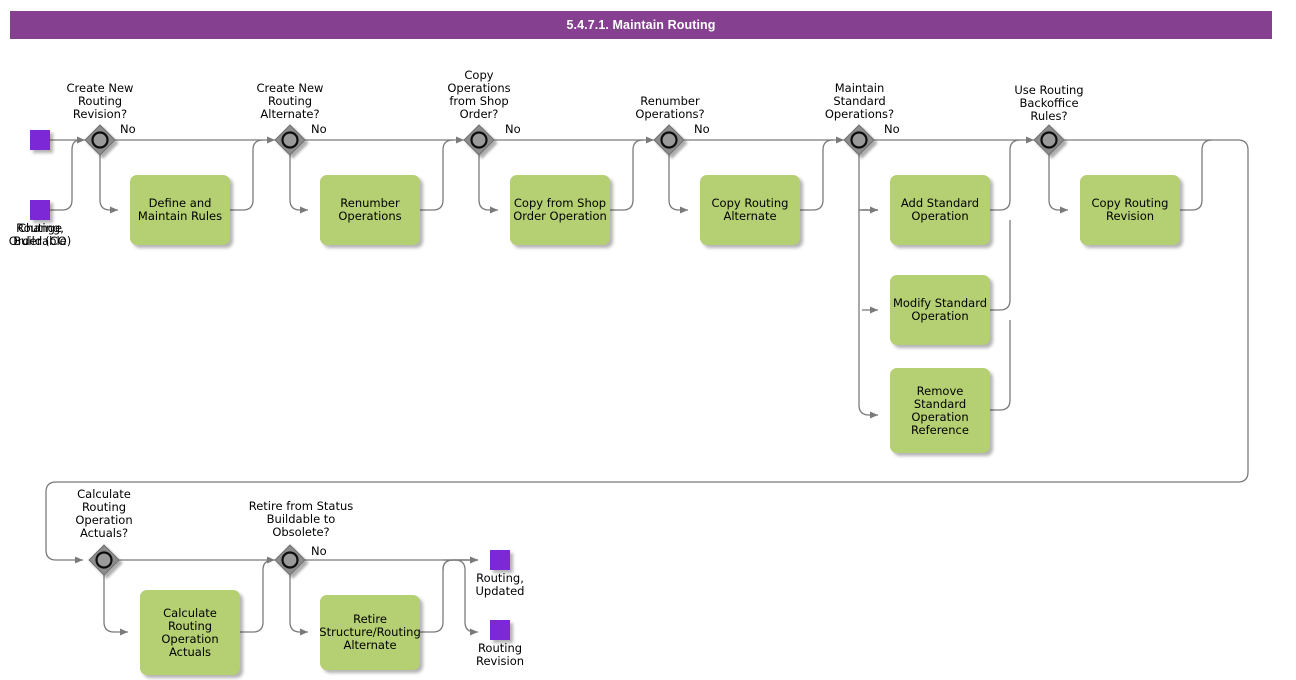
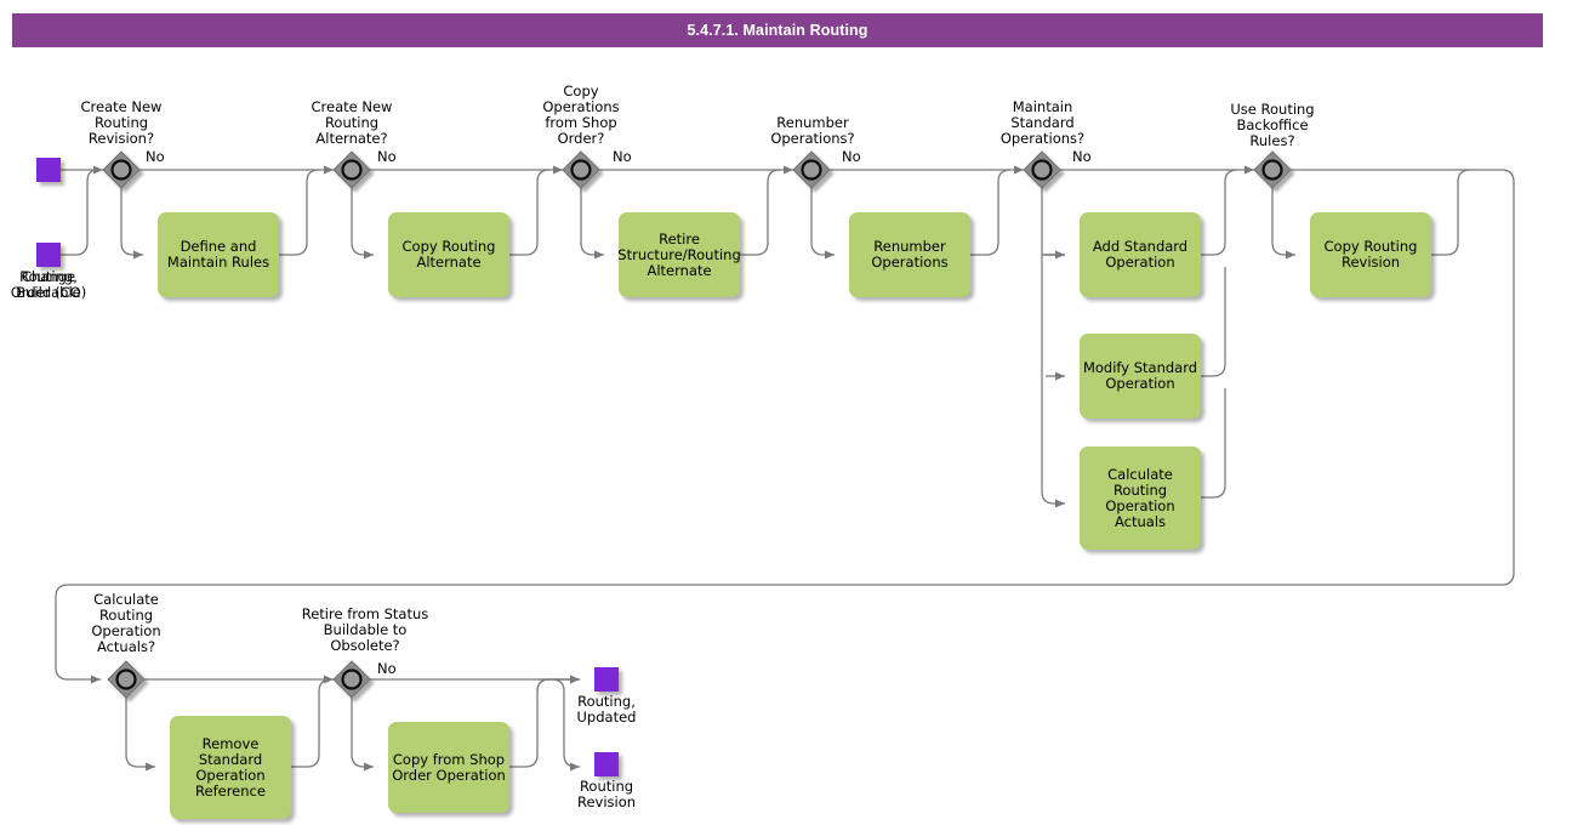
  5.4.7.1. Maintain Routing
  Routing,
  Buildable
  Change
  Order (CO)
  Routing,
  Updated
  Routing
  Revision
  Create New
  Routing
  Revision?
  No
  Create New
  Routing
  Alternate?
  No
  Copy
  Operations
  from Shop
  Order?
  No
  Renumber
  Operations?
  No
  Maintain
  Standard
  Operations?
  No
  Use Routing
  Backoffice
  Rules?
  Calculate
  Routing
  Operation
  Actuals?
  Retire from Status
  Buildable to
  Obsolete?
  No
  Define and Maintain Rules
- Renumber Operations
+ Copy Routing Alternate
- Copy from Shop Order Operation
+ Retire Structure/Routing Alternate
- Copy Routing Alternate
+ Renumber Operations
  Add Standard Operation
  Modify Standard Operation
- Remove Standard Operation Reference
+ Calculate Routing Operation Actuals
  Copy Routing Revision
- Calculate Routing Operation Actuals
+ Remove Standard Operation Reference
- Retire Structure/Routing Alternate
+ Copy from Shop Order Operation
